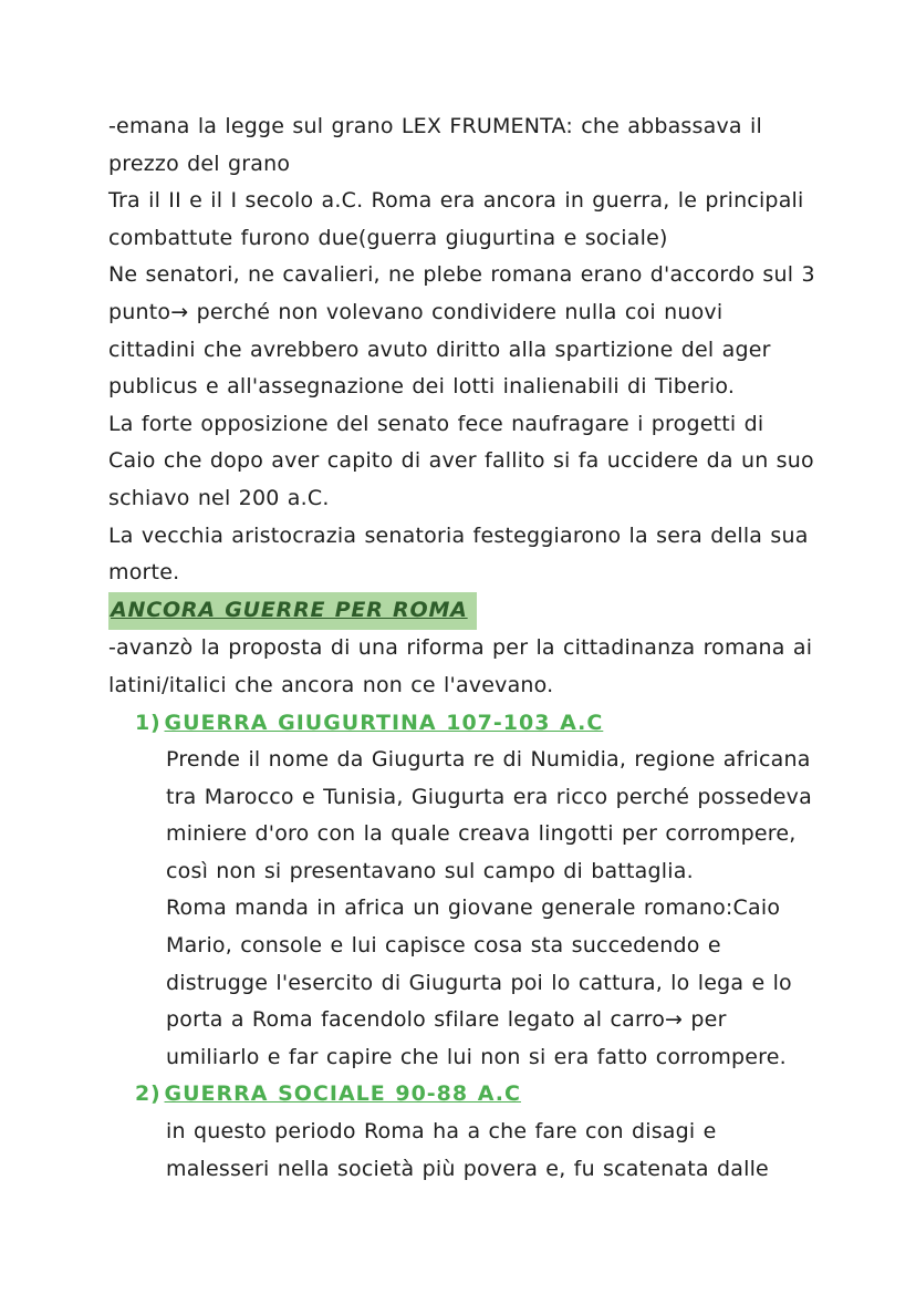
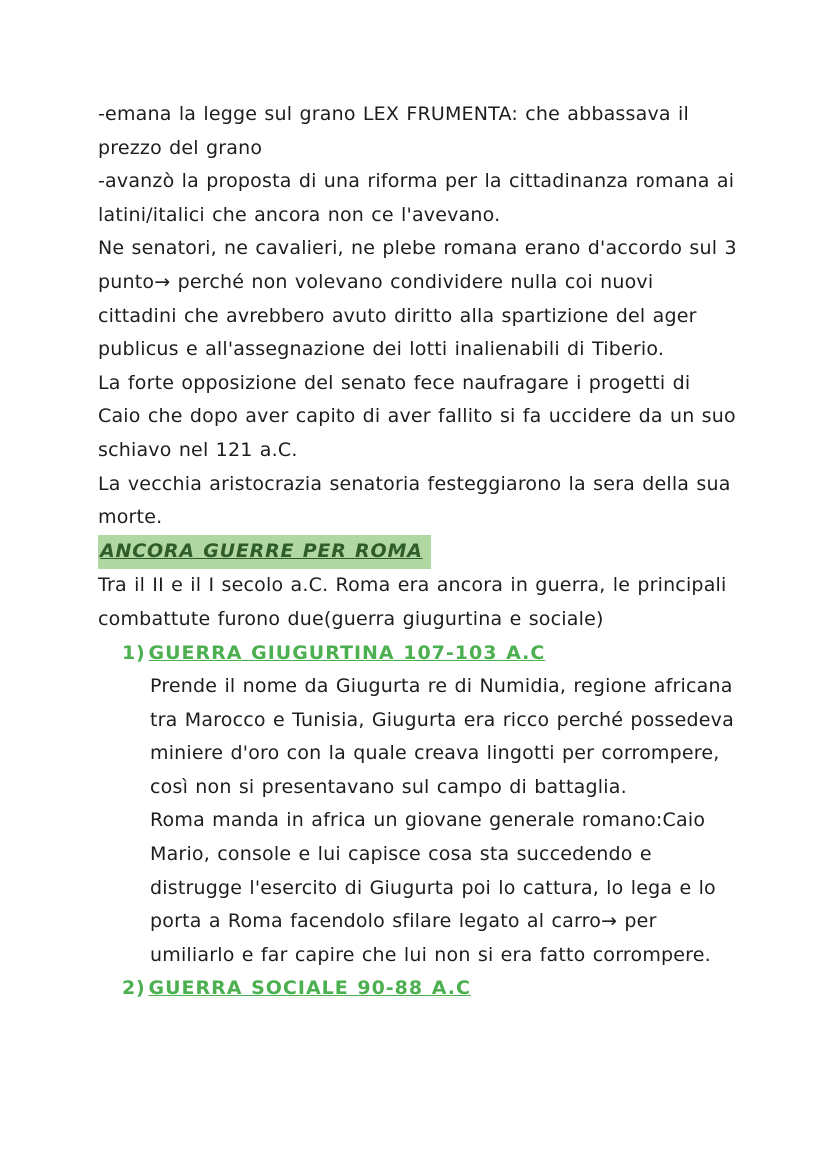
  -emana la legge sul grano LEX FRUMENTA: che abbassava il prezzo del grano
- Tra il II e il I secolo a.C. Roma era ancora in guerra, le principali combattute furono due(guerra giugurtina e sociale)
+ -avanzò la proposta di una riforma per la cittadinanza romana ai latini/italici che ancora non ce l'avevano.
  Ne senatori, ne cavalieri, ne plebe romana erano d'accordo sul 3 punto→ perché non volevano condividere nulla coi nuovi cittadini che avrebbero avuto diritto alla spartizione del ager publicus e all'assegnazione dei lotti inalienabili di Tiberio.
- La forte opposizione del senato fece naufragare i progetti di Caio che dopo aver capito di aver fallito si fa uccidere da un suo schiavo nel 200 a.C.
+ La forte opposizione del senato fece naufragare i progetti di Caio che dopo aver capito di aver fallito si fa uccidere da un suo schiavo nel 121 a.C.
  La vecchia aristocrazia senatoria festeggiarono la sera della sua morte.
  ANCORA GUERRE PER ROMA
- -avanzò la proposta di una riforma per la cittadinanza romana ai latini/italici che ancora non ce l'avevano.
+ Tra il II e il I secolo a.C. Roma era ancora in guerra, le principali combattute furono due(guerra giugurtina e sociale)
  1) GUERRA GIUGURTINA 107-103 A.C
  Prende il nome da Giugurta re di Numidia, regione africana tra Marocco e Tunisia, Giugurta era ricco perché possedeva miniere d'oro con la quale creava lingotti per corrompere, così non si presentavano sul campo di battaglia.
  Roma manda in africa un giovane generale romano:Caio Mario, console e lui capisce cosa sta succedendo e distrugge l'esercito di Giugurta poi lo cattura, lo lega e lo porta a Roma facendolo sfilare legato al carro→ per umiliarlo e far capire che lui non si era fatto corrompere.
  2) GUERRA SOCIALE 90-88 A.C
- in questo periodo Roma ha a che fare con disagi e malesseri nella società più povera e, fu scatenata dalle
